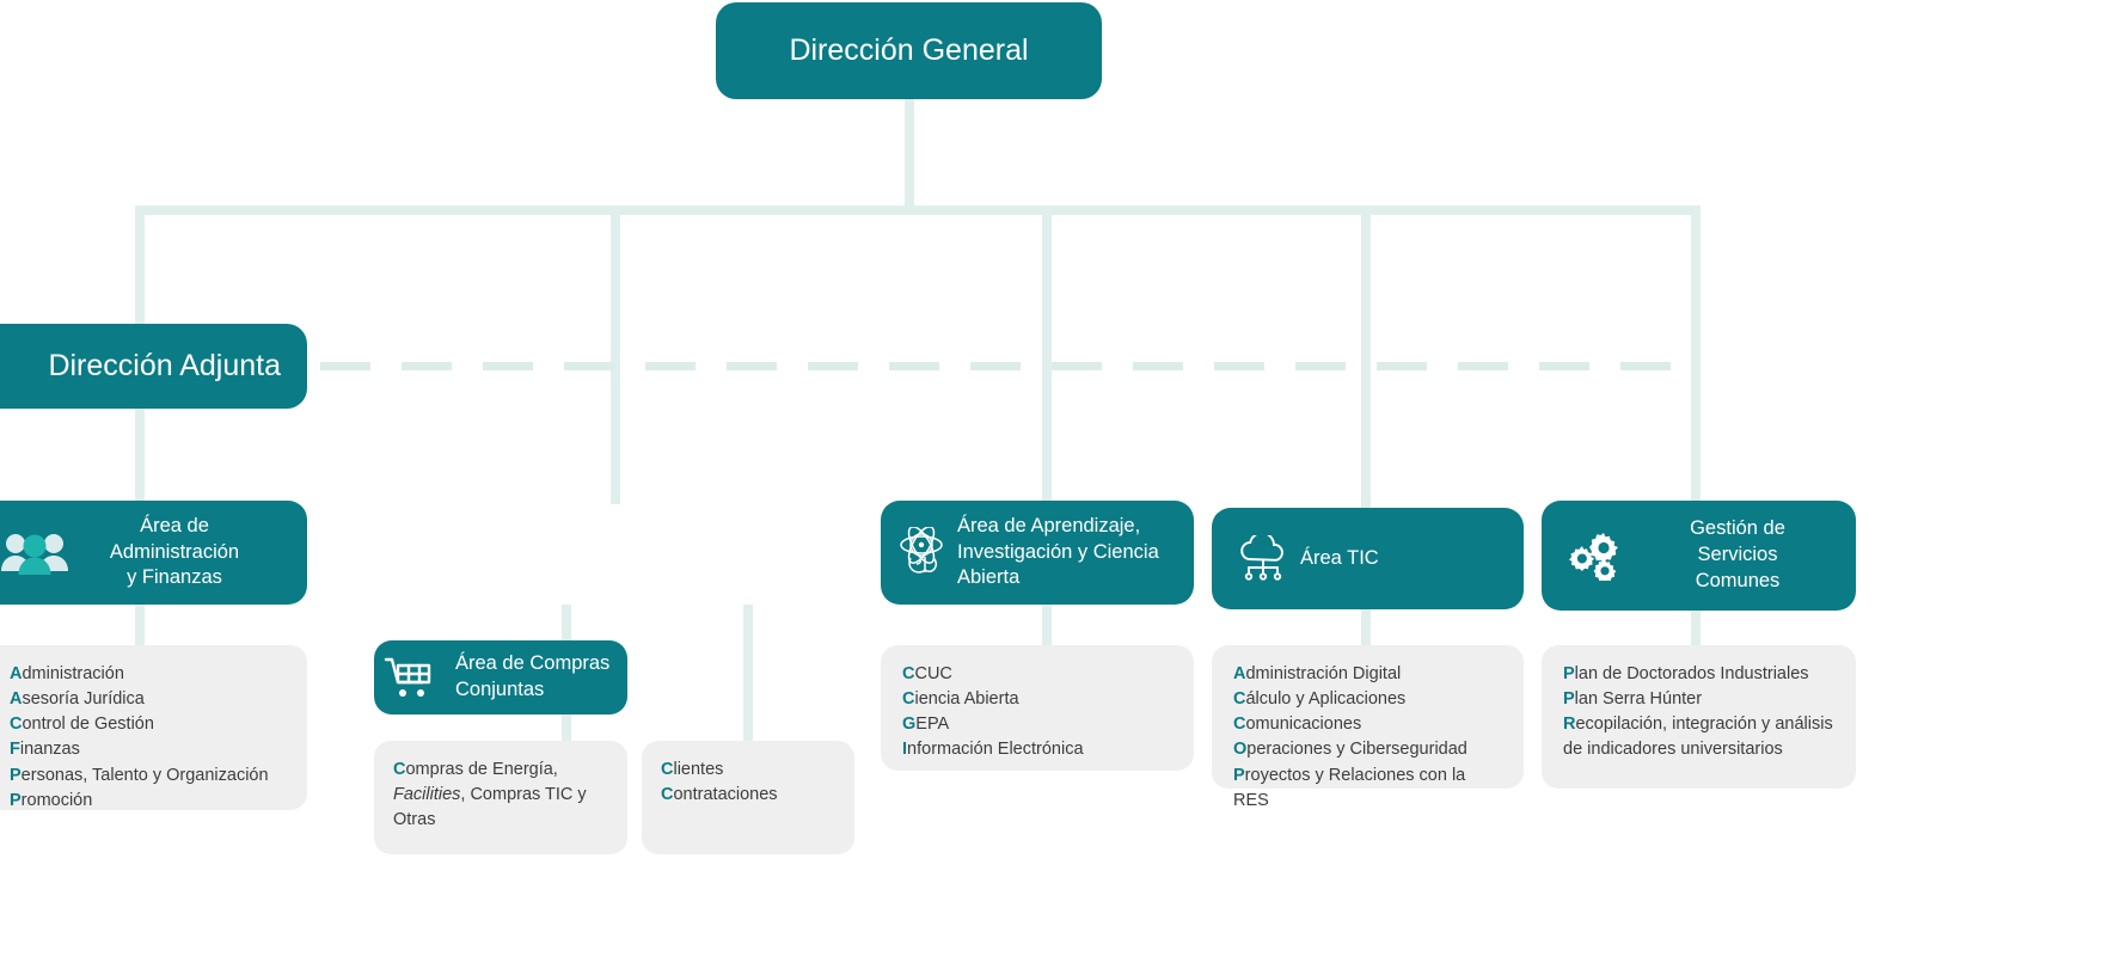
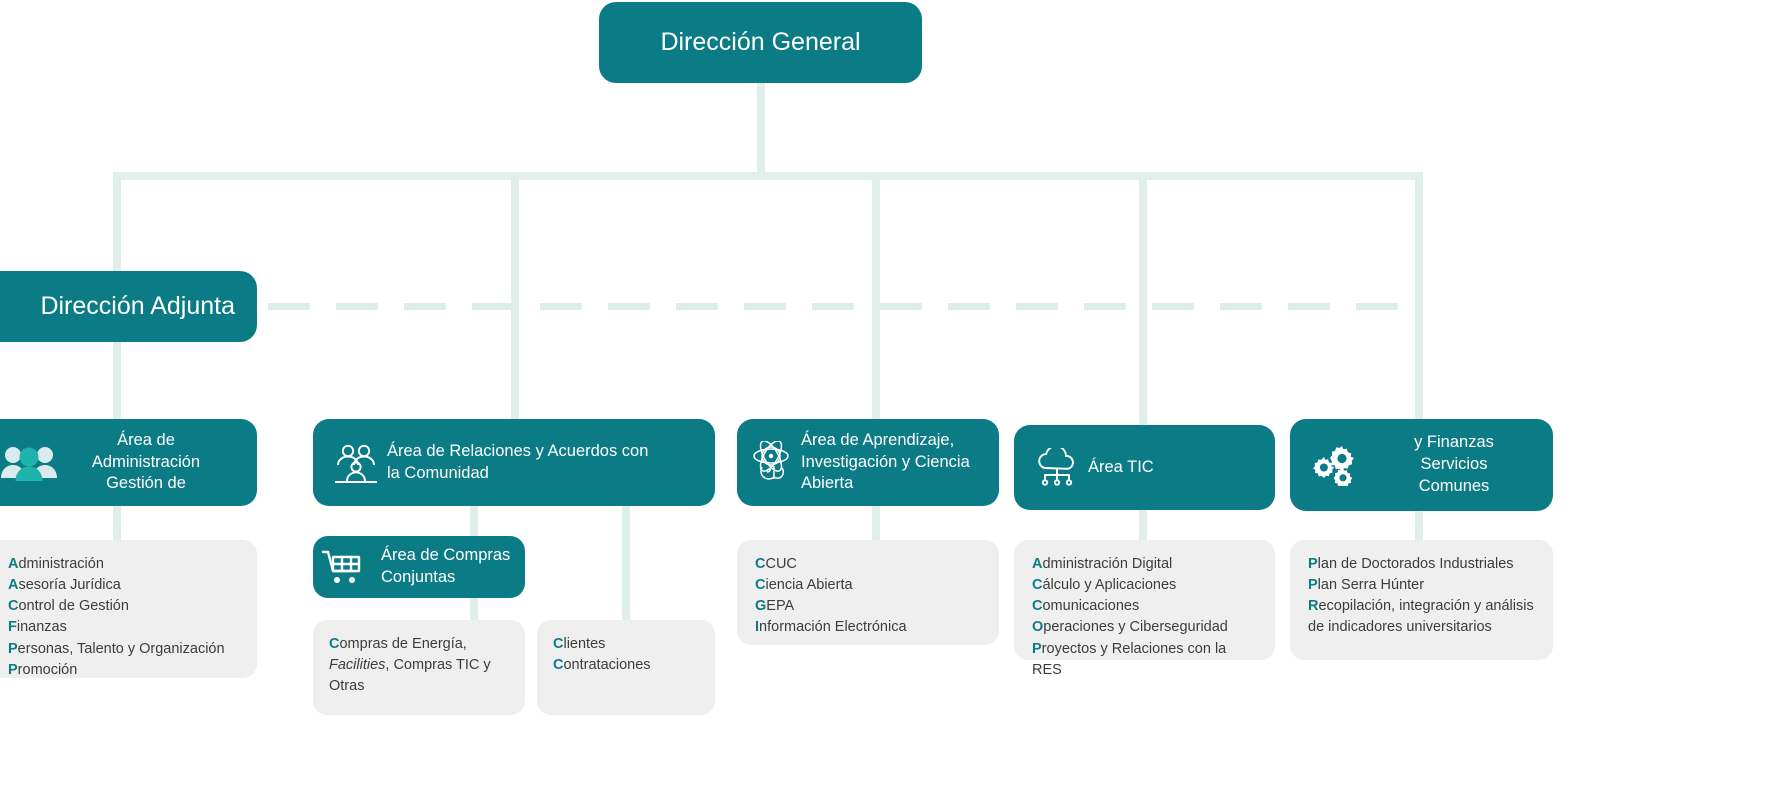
  Dirección General
  Dirección Adjunta
  Área de
  Administración
- y Finanzas
+ Gestión de
  Administración
  Asesoría Jurídica
  Control de Gestión
  Finanzas
  Personas, Talento y Organización
  Promoción
+ Área de Relaciones y Acuerdos con
+ la Comunidad
  Área de Compras
  Conjuntas
  Compras de Energía,
  Facilities, Compras TIC y
  Otras
  Clientes
  Contrataciones
  Área de Aprendizaje,
  Investigación y Ciencia
  Abierta
  CCUC
  Ciencia Abierta
  GEPA
  Información Electrónica
  Área TIC
  Administración Digital
  Cálculo y Aplicaciones
  Comunicaciones
  Operaciones y Ciberseguridad
  Proyectos y Relaciones con la RES
- Gestión de
+ y Finanzas
  Servicios
  Comunes
  Plan de Doctorados Industriales
  Plan Serra Húnter
  Recopilación, integración y análisis
  de indicadores universitarios
